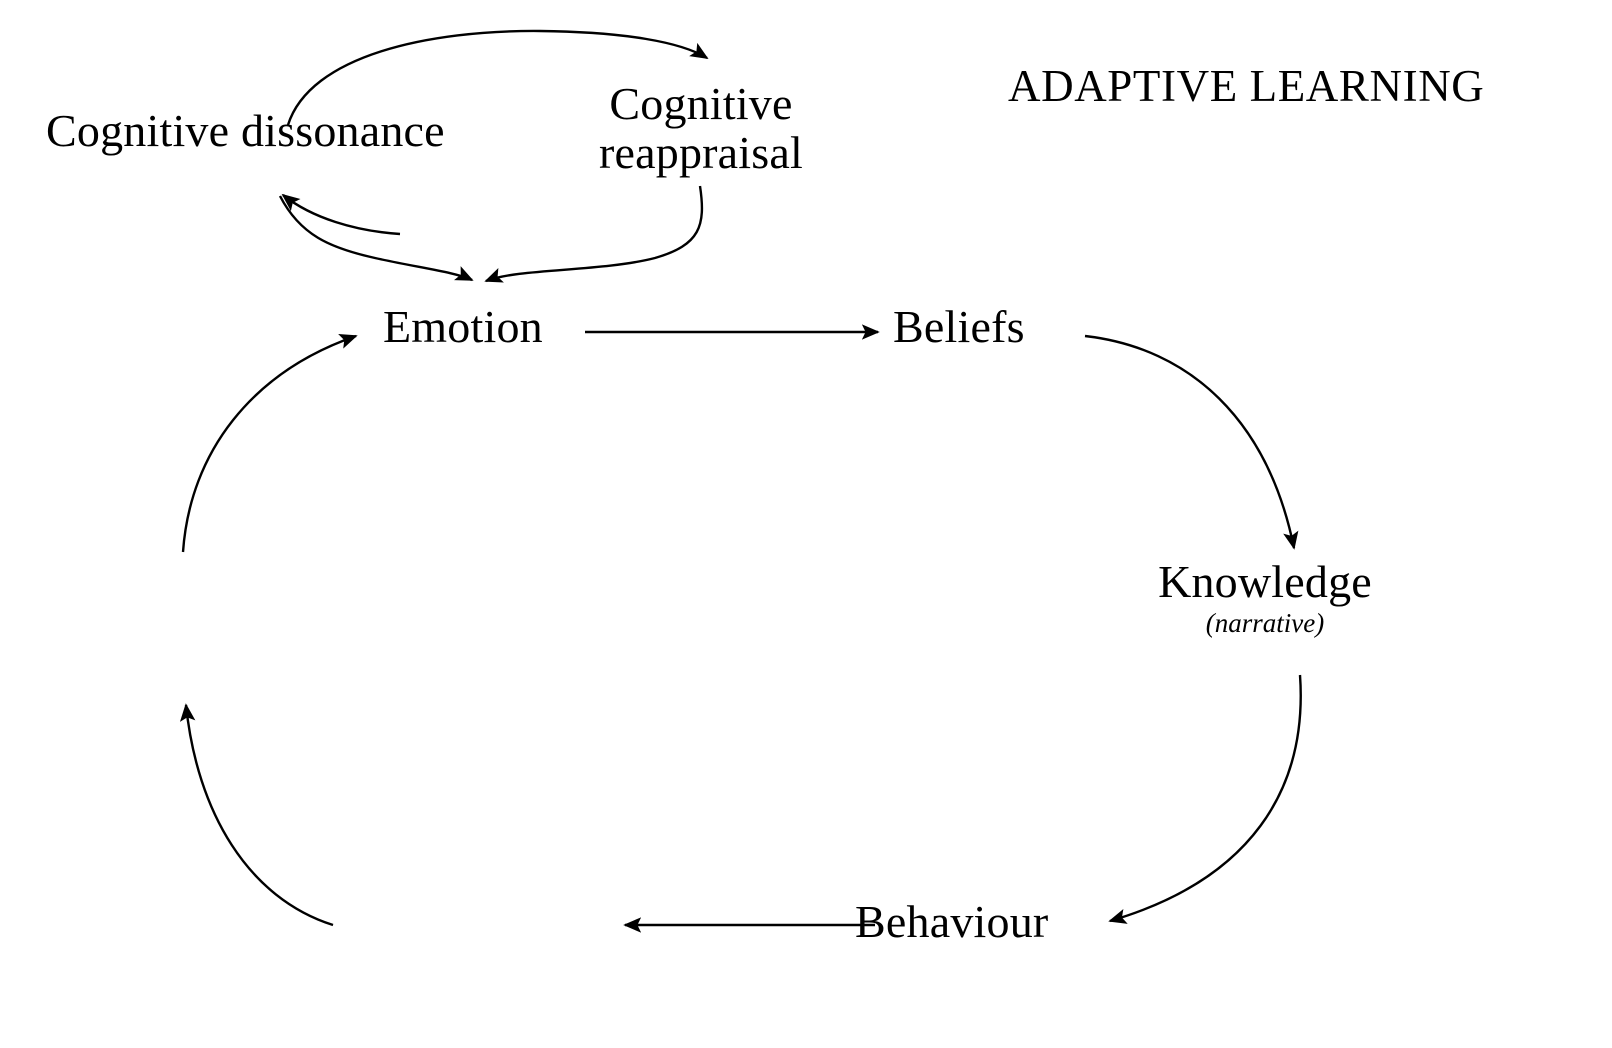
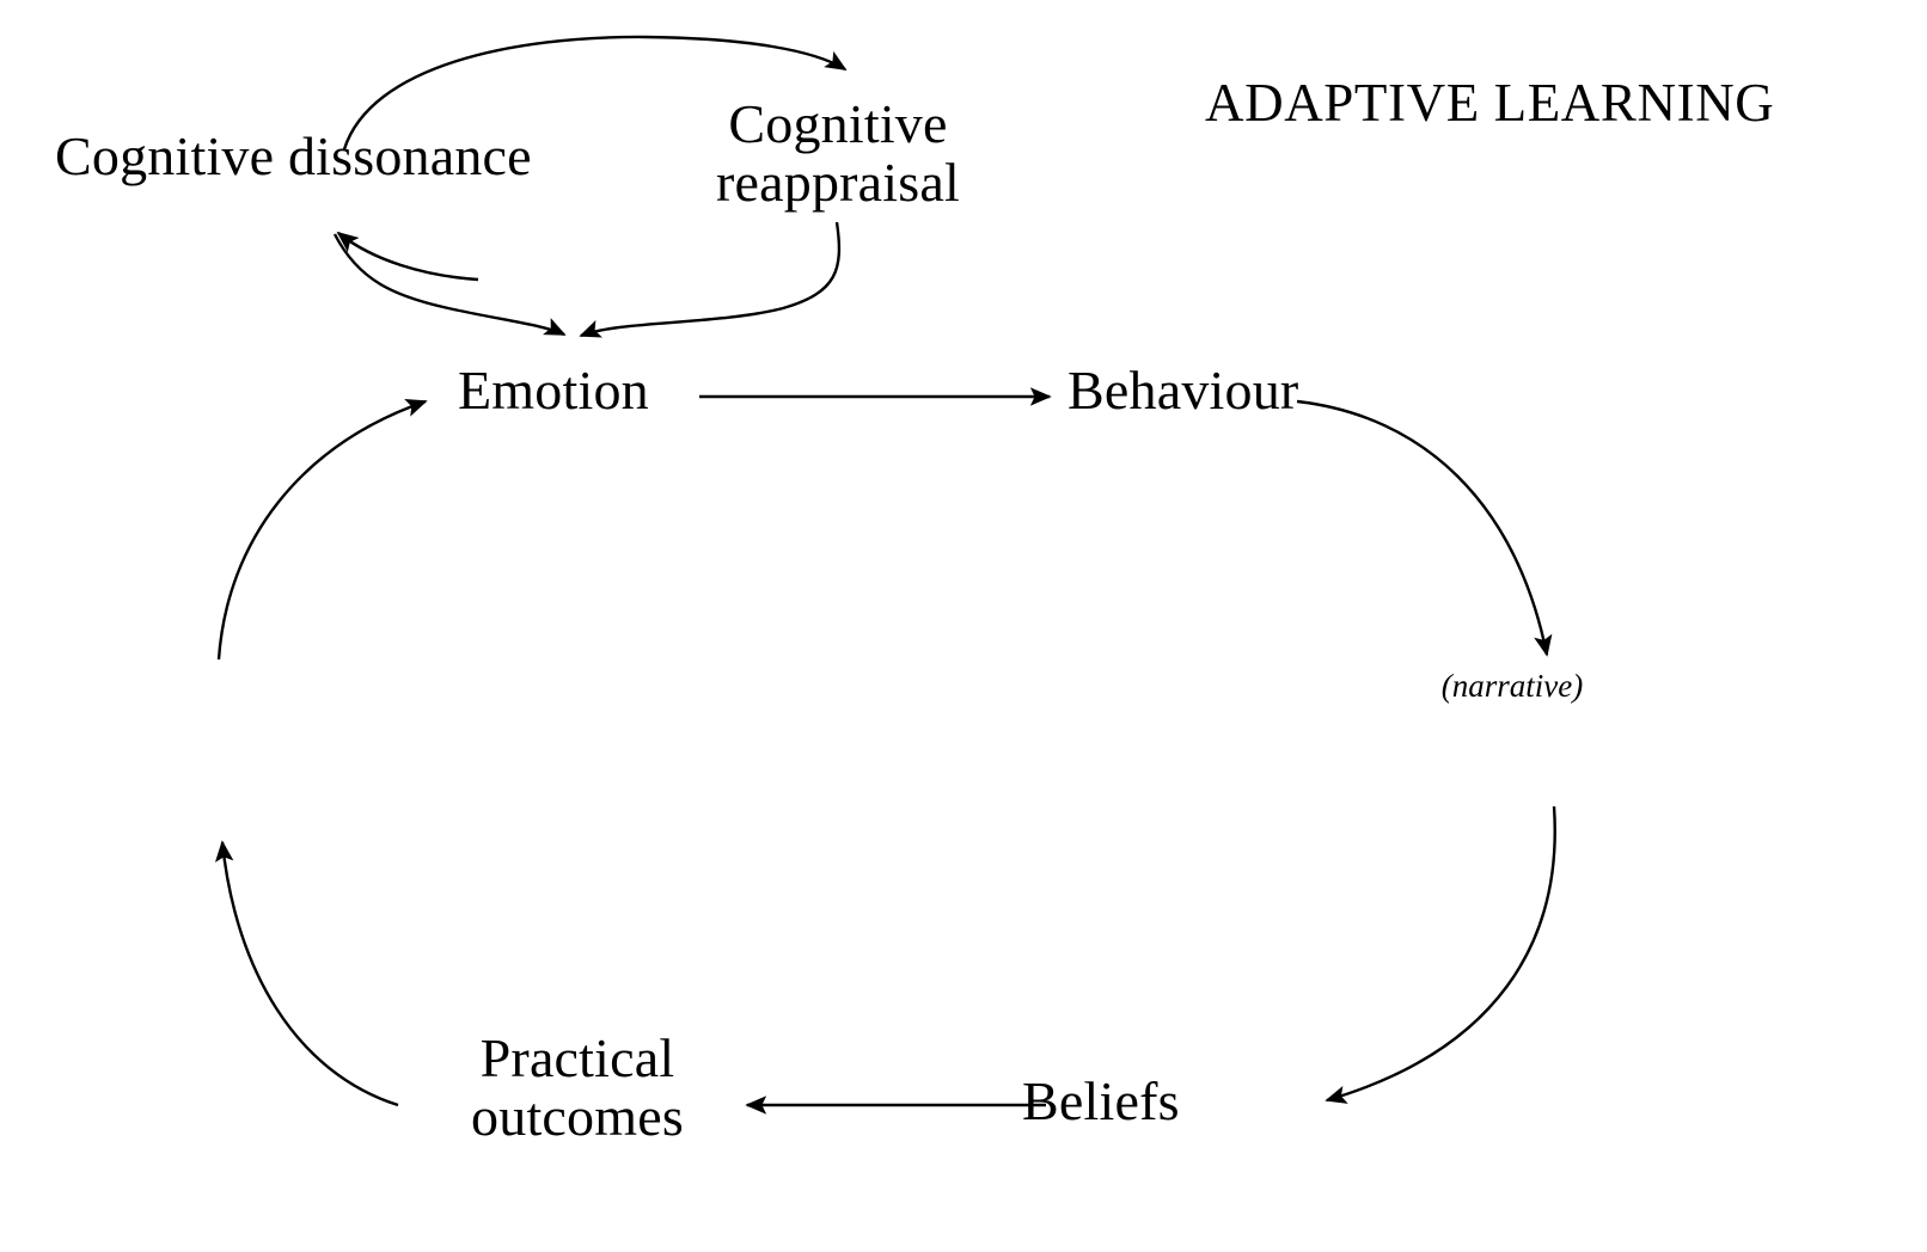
  ADAPTIVE LEARNING
  Cognitive dissonance
  Cognitive
  reappraisal
  Emotion
- Beliefs
+ Behaviour
- Knowledge
  (narrative)
- Behaviour
+ Beliefs
+ Practical
+ outcomes
